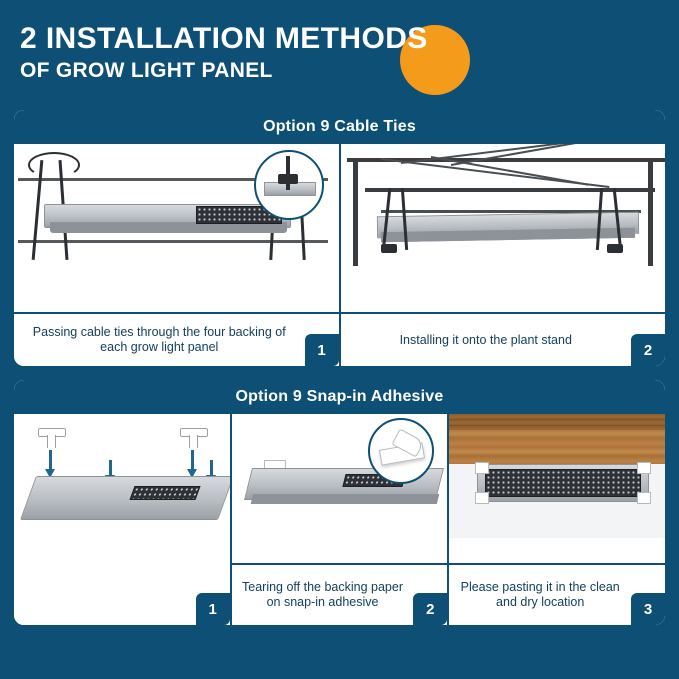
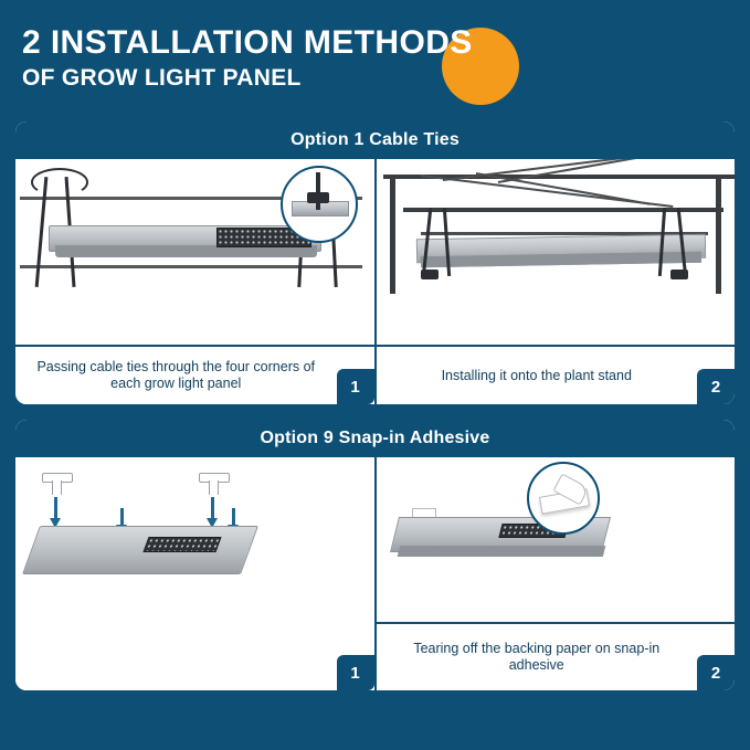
  2 INSTALLATION METHODS
  OF GROW LIGHT PANEL
- Option 9 Cable Ties
+ Option 1 Cable Ties
- Passing cable ties through the four backing of each grow light panel
+ Passing cable ties through the four corners of each grow light panel
  1
  Installing it onto the plant stand
  2
  Option 9 Snap-in Adhesive
  1
  Tearing off the backing paper on snap-in adhesive
  2
- Please pasting it in the clean and dry location
- 3
